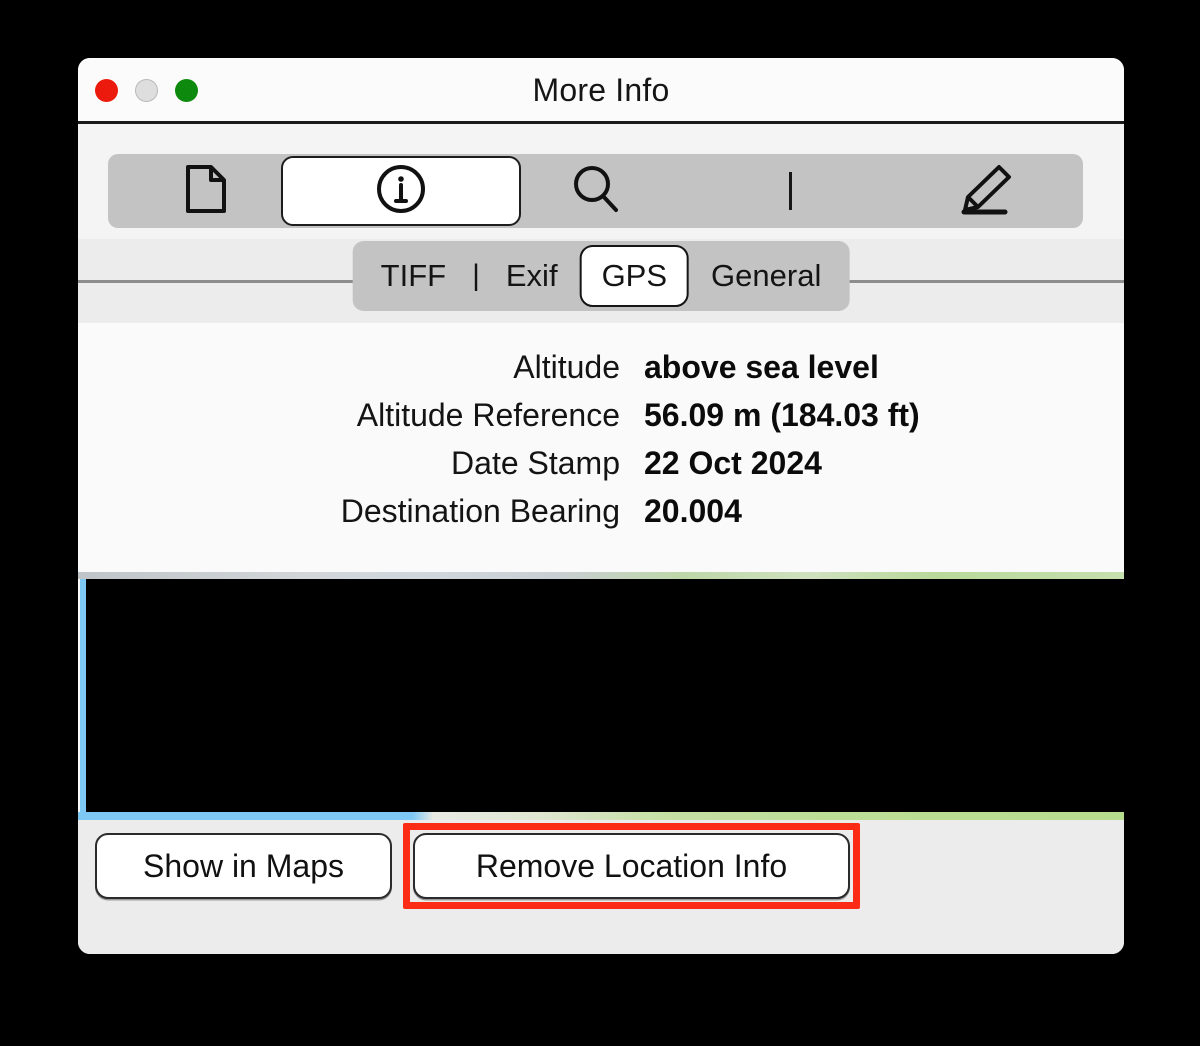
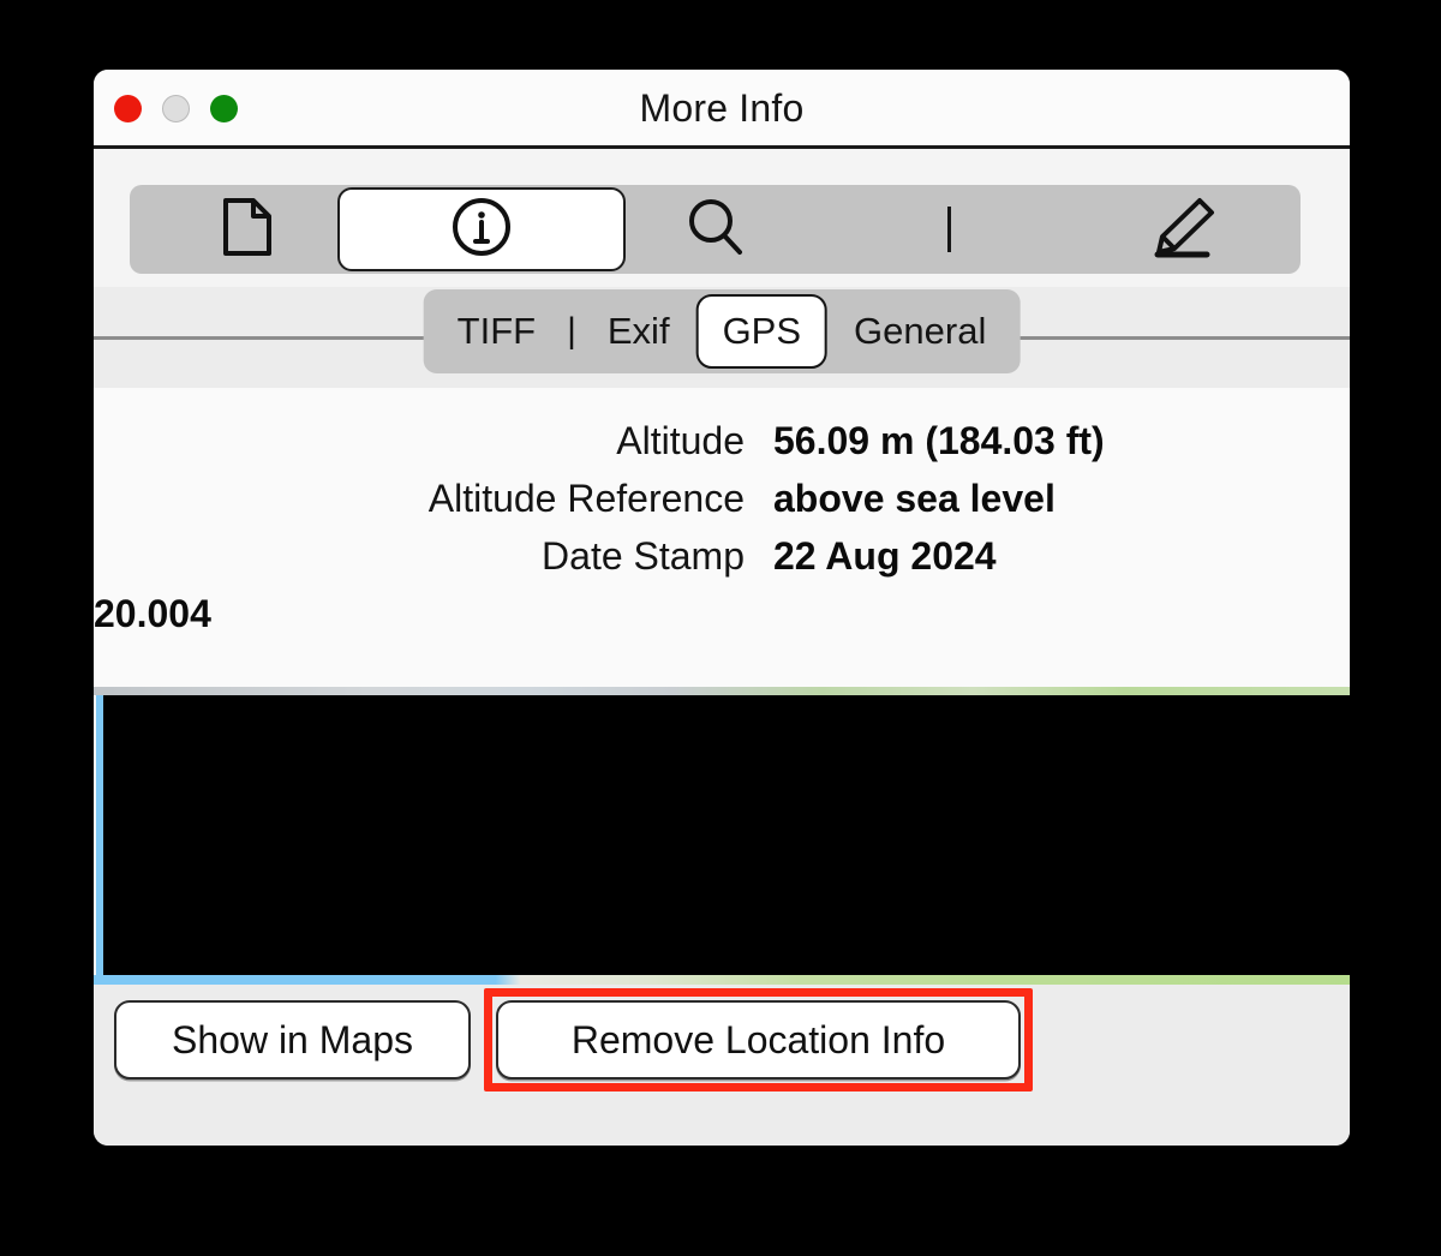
  More Info
  TIFF
  |
  Exif
  GPS
  General
  Altitude
- above sea level
+ 56.09 m (184.03 ft)
  Altitude Reference
- 56.09 m (184.03 ft)
+ above sea level
  Date Stamp
- 22 Oct 2024
+ 22 Aug 2024
- Destination Bearing
  20.004
  Show in Maps
  Remove Location Info
